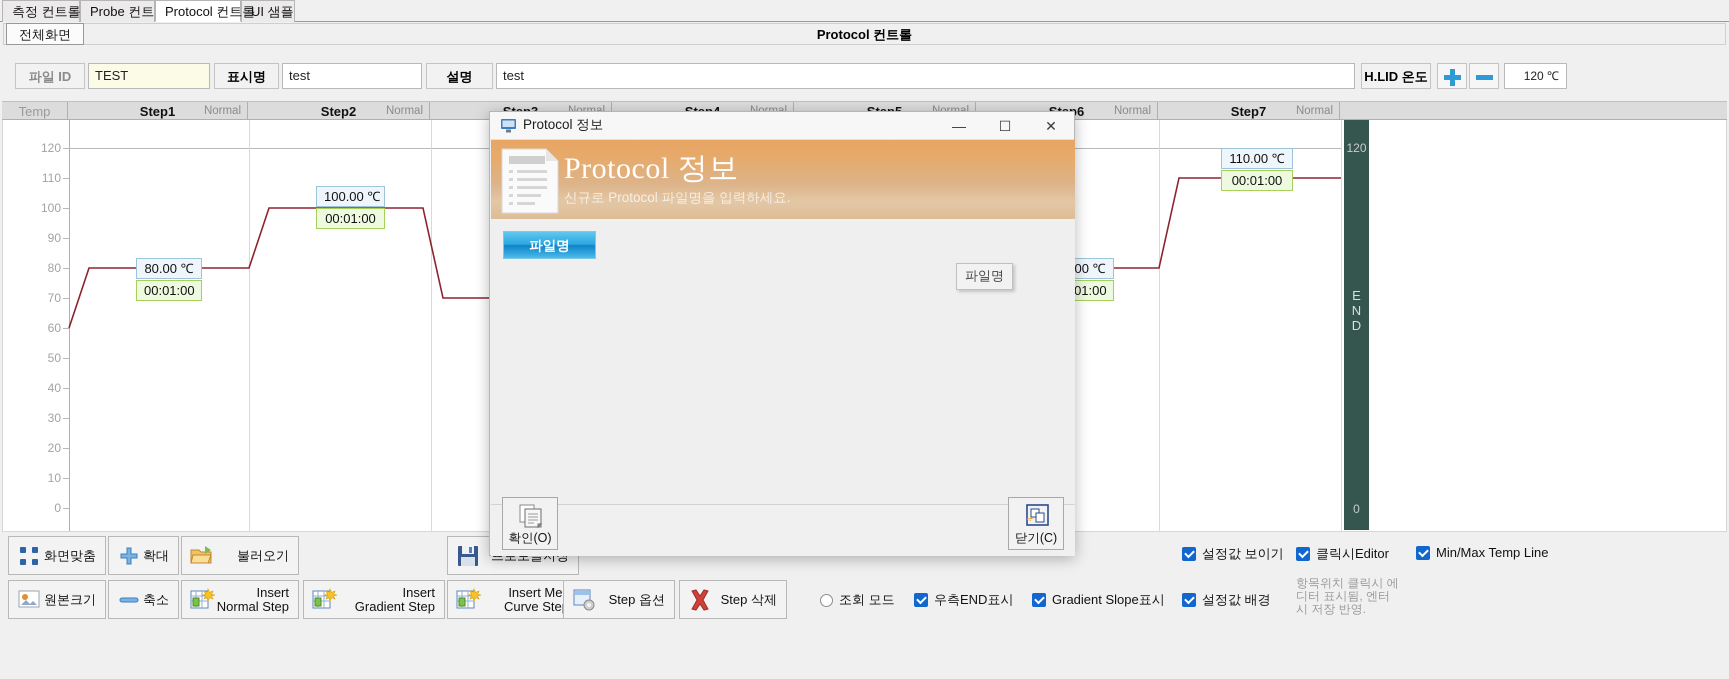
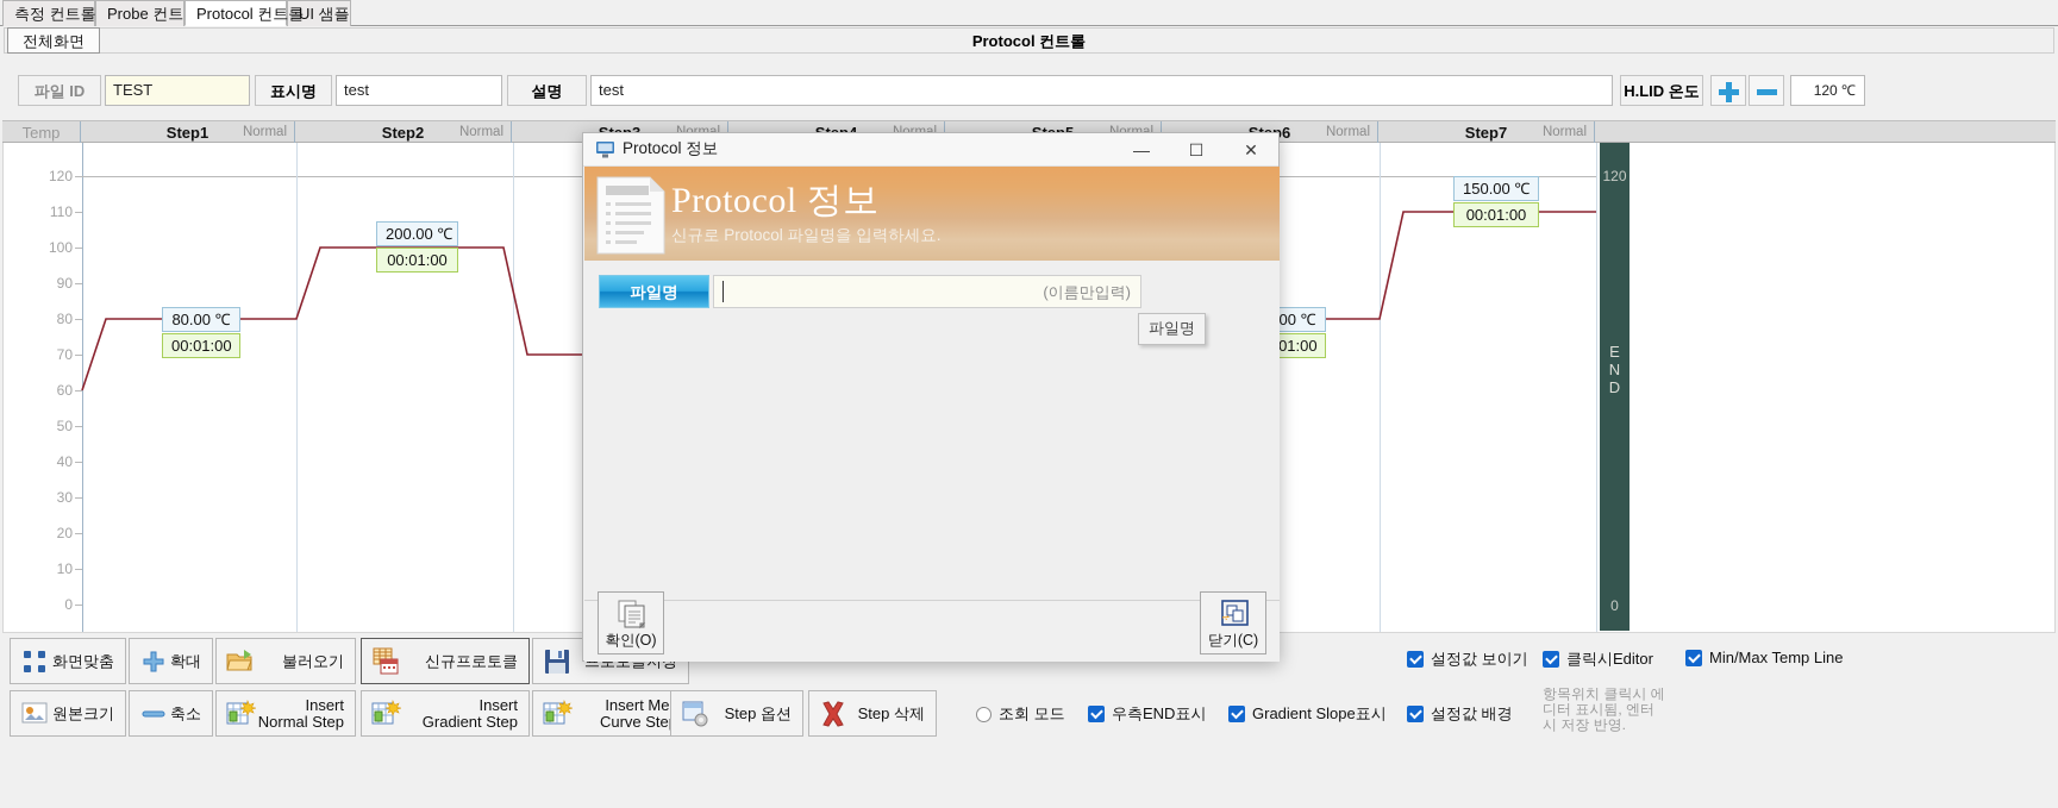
  측정 컨트롤
  Probe 컨트
  Protocol 컨트롤
  UI 샘플
  Protocol 컨트롤
  전체화면
  파일 ID
  TEST
  표시명
  test
  설명
  test
  H.LID 온도
  120 ℃
  Temp
  Step1
  Normal
  Step2
  Normal
  Normal
  Step7
  Normal
  120
  110
  100
  90
  80
  70
  60
  50
  40
  30
  20
  10
  0
  80.00 ℃
  00:01:00
- 100.00 ℃
+ 200.00 ℃
  00:01:00
- 110.00 ℃
+ 150.00 ℃
  00:01:00
  120
  E
  N
  D
  0
  화면맞춤
  확대
  불러오기
+ 신규프로토클
  원본크기
  축소
  Insert
  Normal Step
  Insert
  Gradient Step
  Insert Me
  Curve Ste
  Step 옵션
  Step 삭제
  조회 모드
  우측END표시
  Gradient Slope표시
  설정값 보이기
  클릭시Editor
  Min/Max Temp Line
  설정값 배경
  항목위치 클릭시 에
  디터 표시됨, 엔터
  시 저장 반영.
  Protocol 정보
  —
  ☐
  ✕
  Protocol 정보
  신규로 Protocol 파일명을 입력하세요.
  파일명
+ (이름만입력)
  파일명
  확인(O)
  닫기(C)
